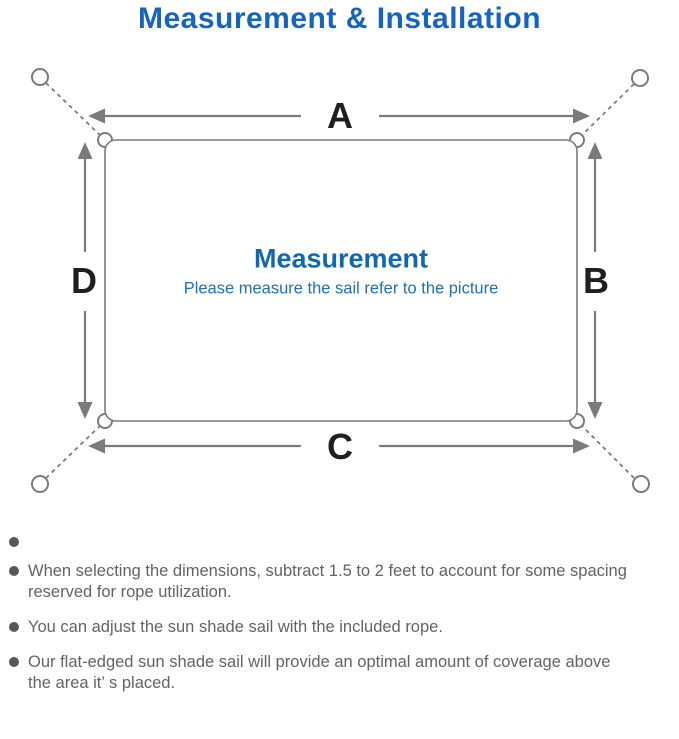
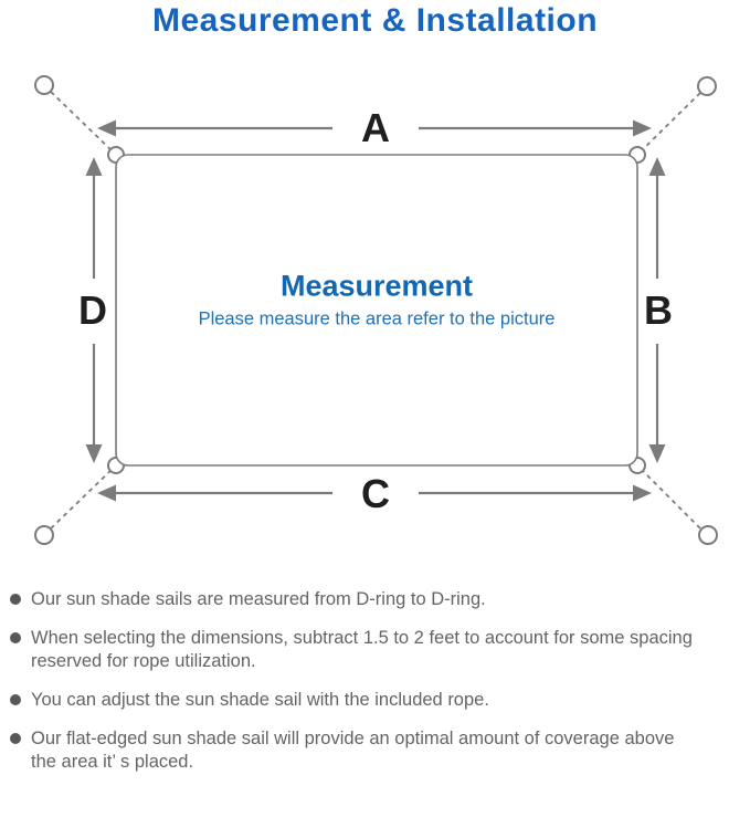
  Measurement & Installation
  A
  B
  C
  D
  Measurement
- Please measure the sail refer to the picture
+ Please measure the area refer to the picture
+ Our sun shade sails are measured from D-ring to D-ring.
  When selecting the dimensions, subtract 1.5 to 2 feet to account for some spacing
  reserved for rope utilization.
  You can adjust the sun shade sail with the included rope.
  Our flat-edged sun shade sail will provide an optimal amount of coverage above
  the area it’ s placed.
